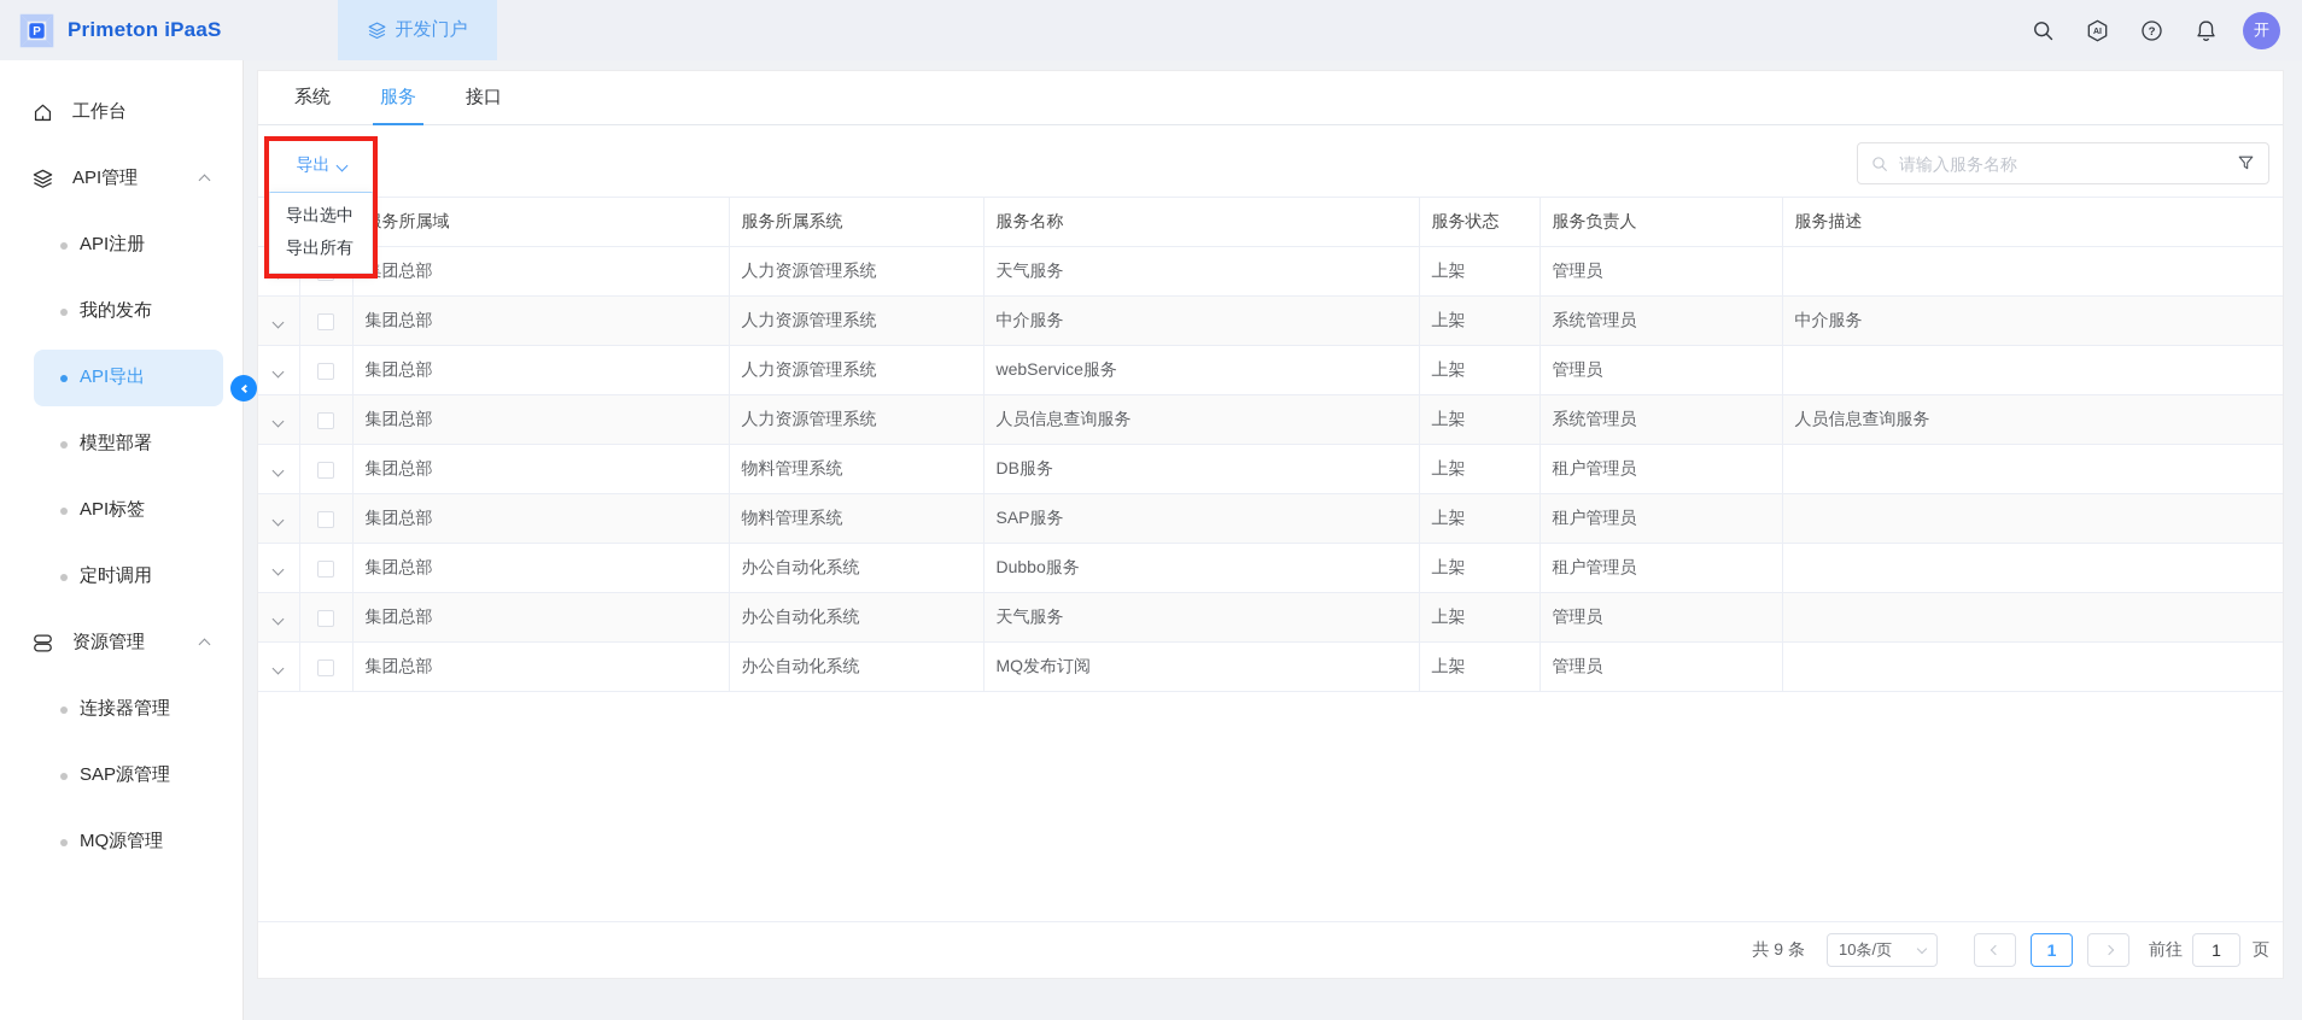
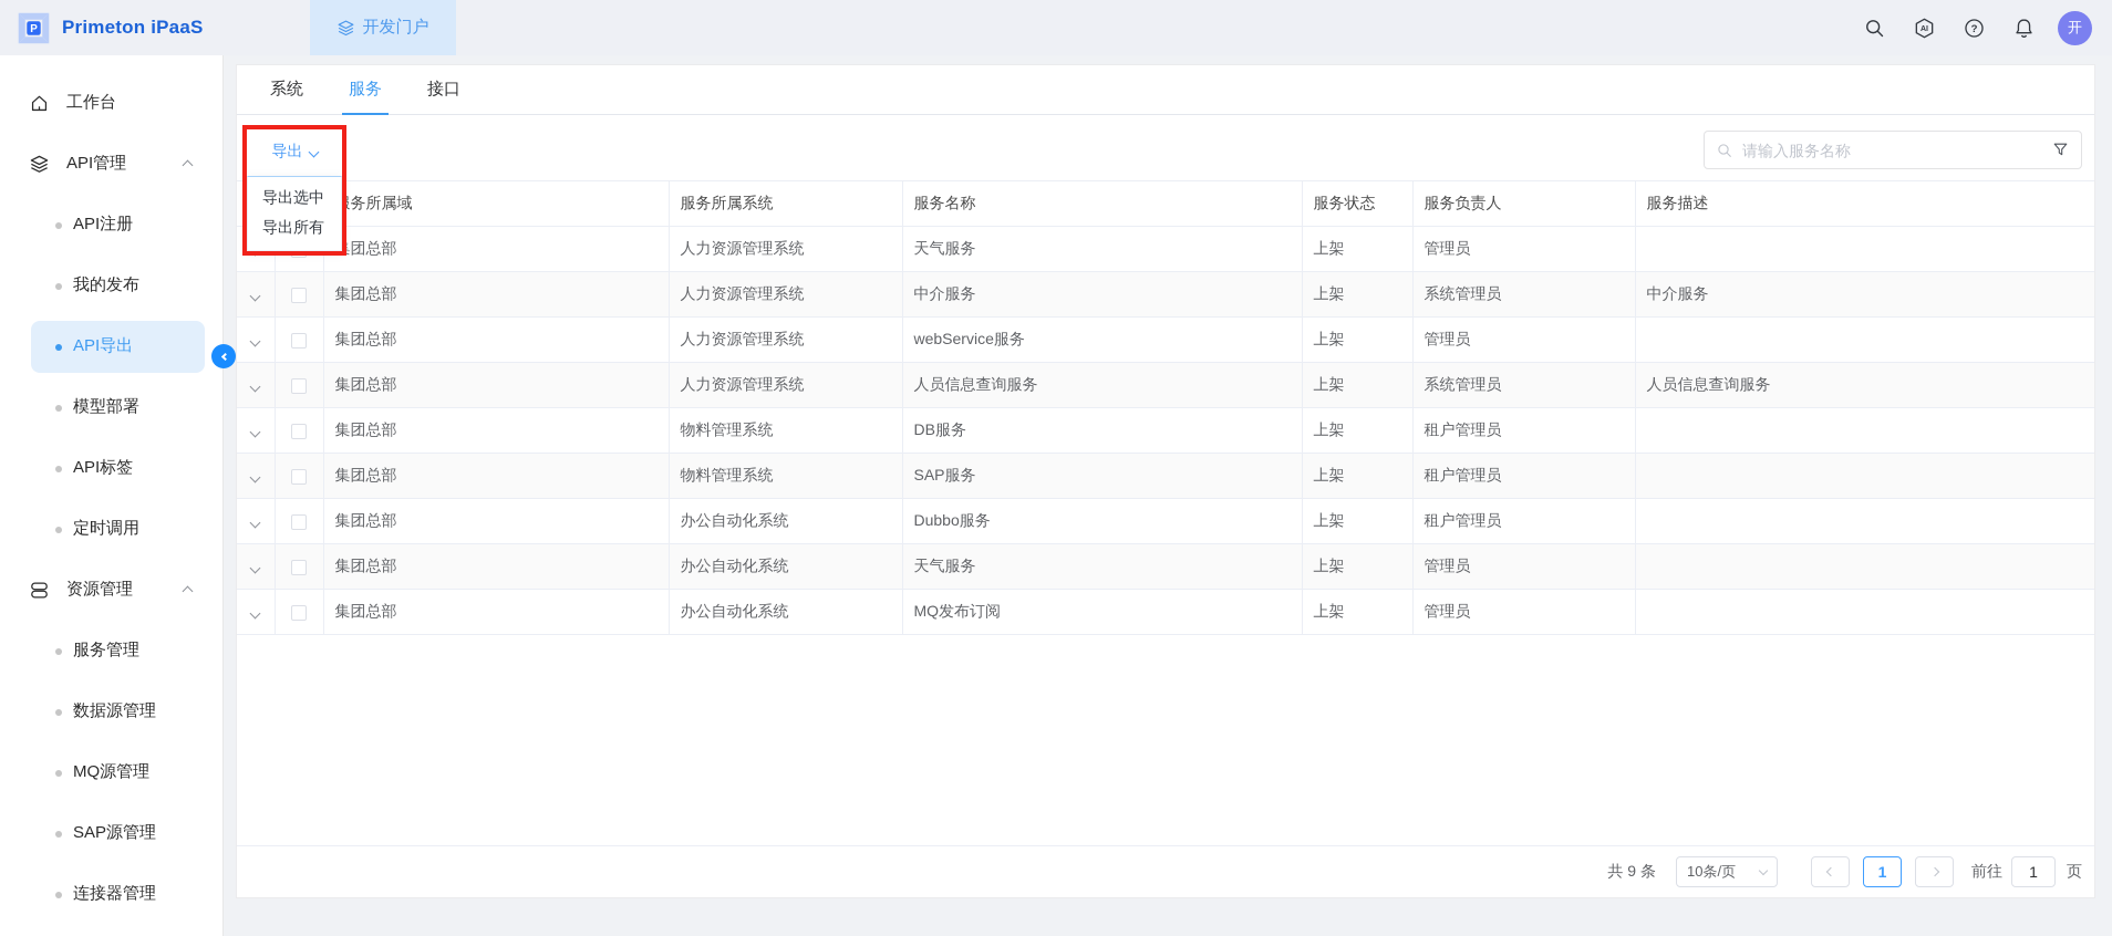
  P
  Primeton iPaaS
  开发门户
  开
  工作台
  API管理
  API注册
  我的发布
  API导出
  模型部署
  API标签
  定时调用
  资源管理
+ 服务管理
+ 数据源管理
- 连接器管理
+ MQ源管理
  SAP源管理
- MQ源管理
+ 连接器管理
  系统
  服务
  接口
  导出
  导出选中
  导出所有
  请输入服务名称
  		服务所属域	服务所属系统	服务名称	服务状态	服务负责人	服务描述
  		集团总部	人力资源管理系统	天气服务	上架	管理员
  		集团总部	人力资源管理系统	中介服务	上架	系统管理员	中介服务
  		集团总部	人力资源管理系统	webService服务	上架	管理员
  		集团总部	人力资源管理系统	人员信息查询服务	上架	系统管理员	人员信息查询服务
  		集团总部	物料管理系统	DB服务	上架	租户管理员
  		集团总部	物料管理系统	SAP服务	上架	租户管理员
  		集团总部	办公自动化系统	Dubbo服务	上架	租户管理员
  		集团总部	办公自动化系统	天气服务	上架	管理员
  		集团总部	办公自动化系统	MQ发布订阅	上架	管理员
  共 9 条
  10条/页
  1
  前往
  1
  页
